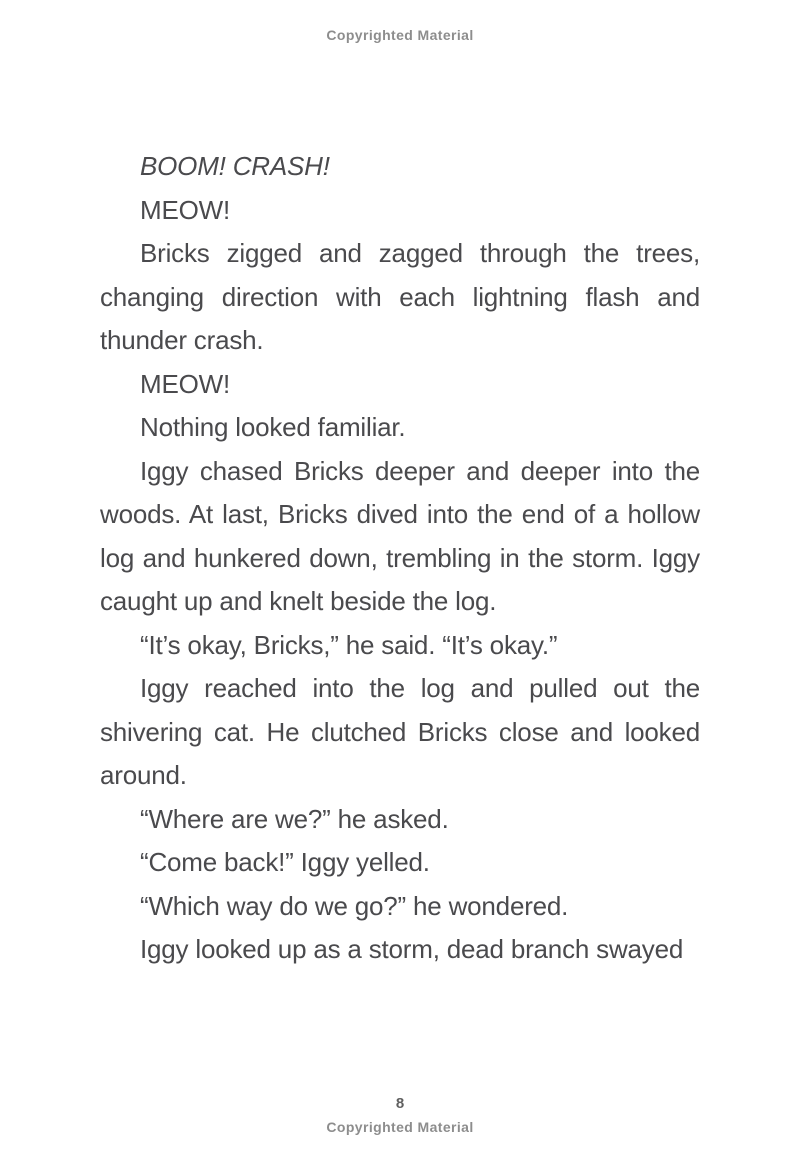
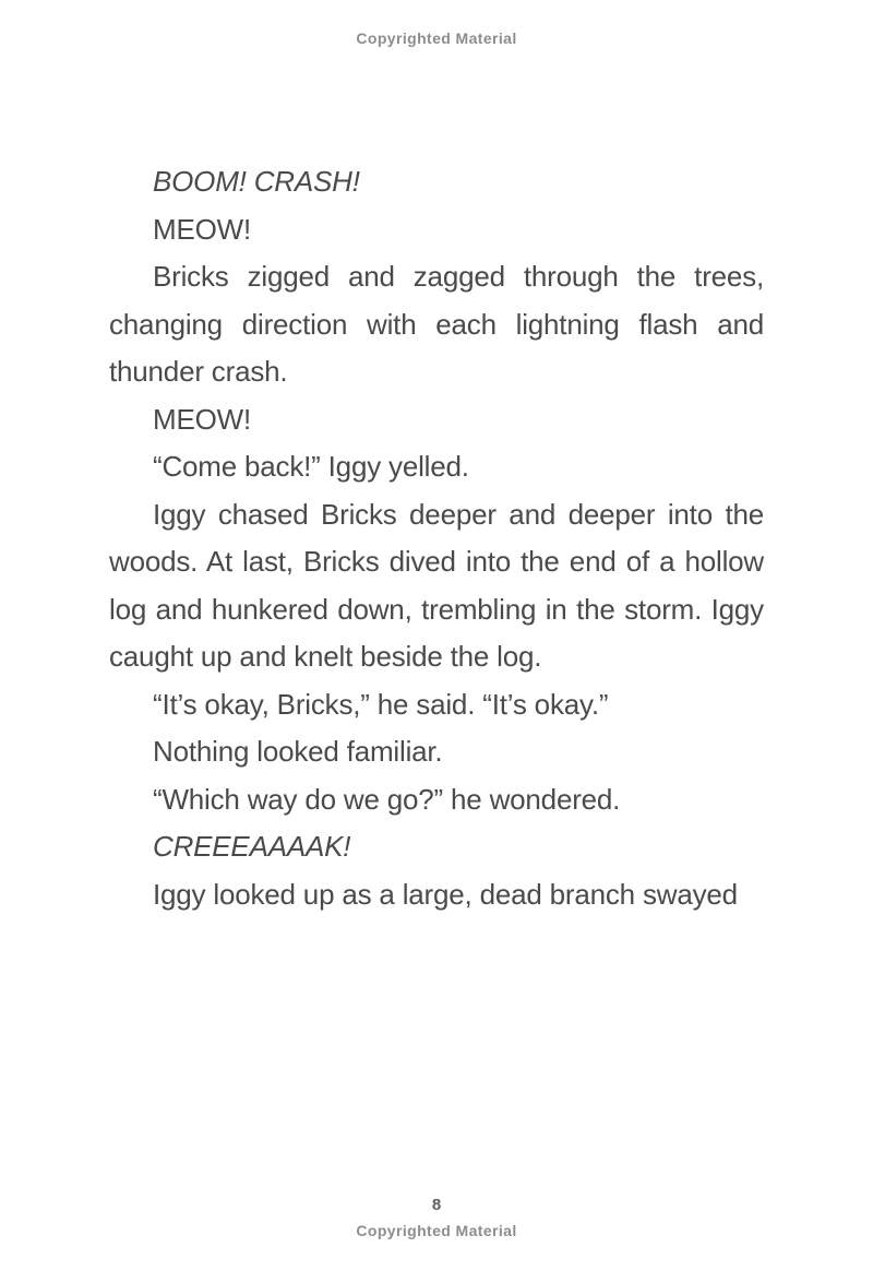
  Copyrighted Material
  BOOM! CRASH!
  MEOW!
  Bricks zigged and zagged through the trees, changing direction with each lightning flash and thunder crash.
  MEOW!
- Nothing looked familiar.
+ “Come back!” Iggy yelled.
  Iggy chased Bricks deeper and deeper into the woods. At last, Bricks dived into the end of a hollow log and hunkered down, trembling in the storm. Iggy caught up and knelt beside the log.
  “It’s okay, Bricks,” he said. “It’s okay.”
- Iggy reached into the log and pulled out the shivering cat. He clutched Bricks close and looked around.
- “Where are we?” he asked.
- “Come back!” Iggy yelled.
+ Nothing looked familiar.
  “Which way do we go?” he wondered.
+ CREEEAAAAK!
- Iggy looked up as a storm, dead branch swayed
+ Iggy looked up as a large, dead branch swayed
  8
  Copyrighted Material
